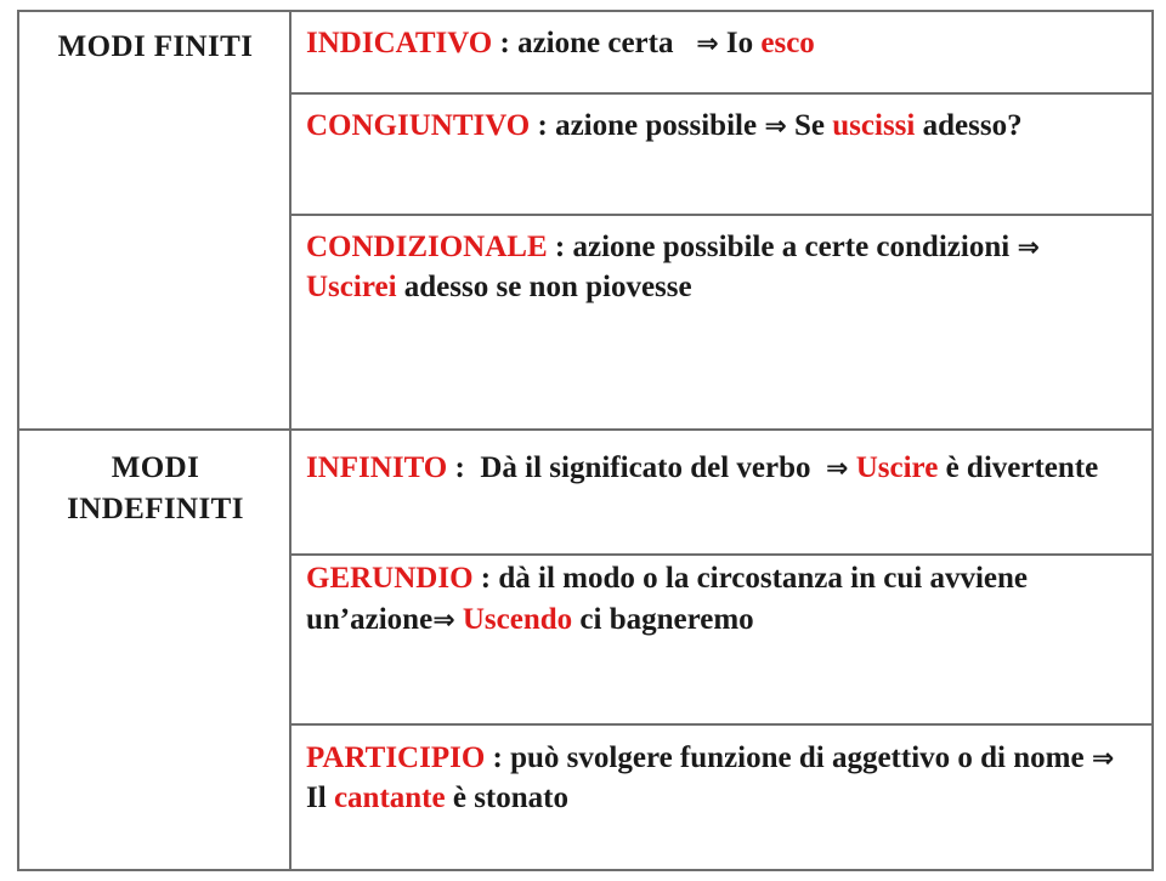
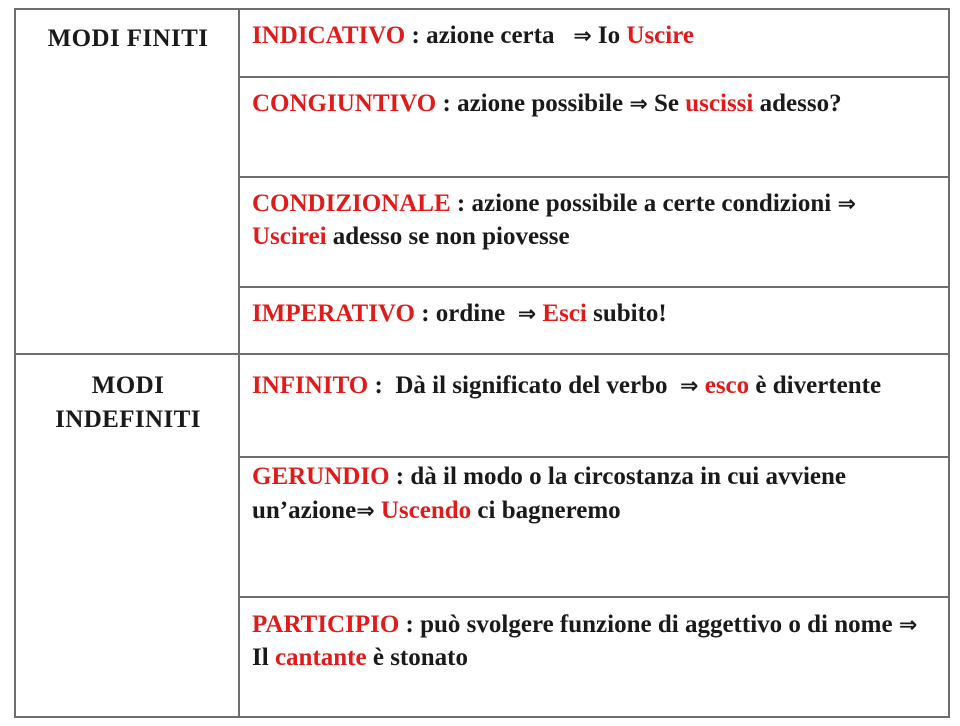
  MODI FINITI
- INDICATIVO : azione certa ⇒ Io esco
+ INDICATIVO : azione certa ⇒ Io Uscire
  CONGIUNTIVO : azione possibile ⇒ Se uscissi adesso?
  CONDIZIONALE : azione possibile a certe condizioni ⇒ Uscirei adesso se non piovesse
+ IMPERATIVO : ordine ⇒ Esci subito!
  MODI
  INDEFINITI
- INFINITO : Dà il significato del verbo ⇒ Uscire è divertente
+ INFINITO : Dà il significato del verbo ⇒ esco è divertente
  GERUNDIO : dà il modo o la circostanza in cui avviene un’azione⇒ Uscendo ci bagneremo
  PARTICIPIO : può svolgere funzione di aggettivo o di nome ⇒ Il cantante è stonato
